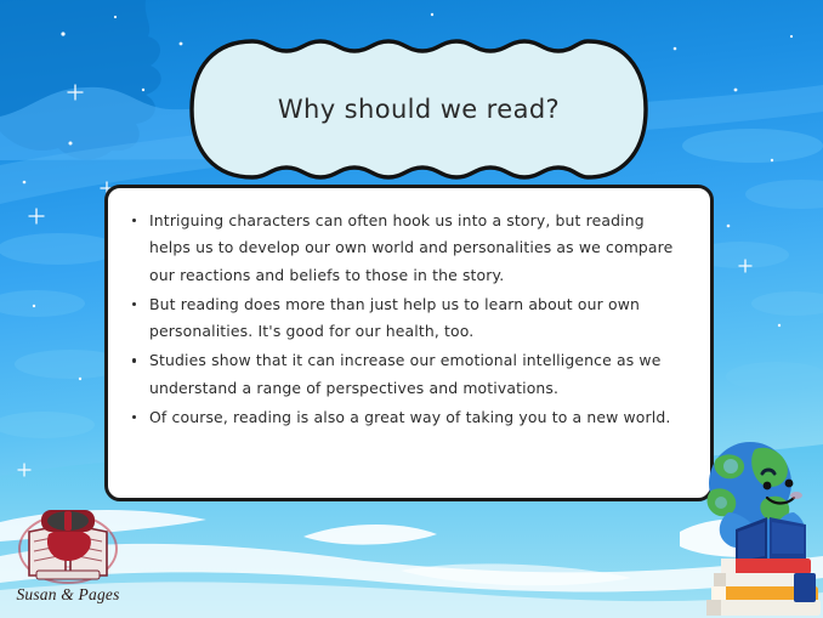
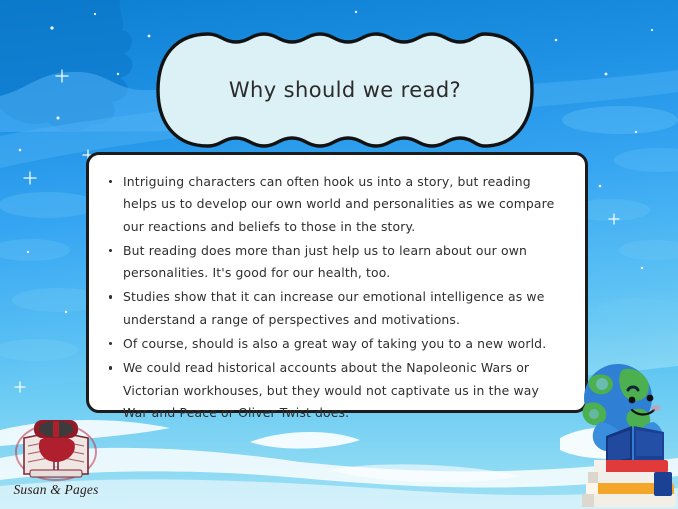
  Why should we read?
  Intriguing characters can often hook us into a story, but reading helps us to develop our own world and personalities as we compare our reactions and beliefs to those in the story.
  But reading does more than just help us to learn about our own personalities. It's good for our health, too.
  Studies show that it can increase our emotional intelligence as we understand a range of perspectives and motivations.
- Of course, reading is also a great way of taking you to a new world.
+ Of course, should is also a great way of taking you to a new world.
+ We could read historical accounts about the Napoleonic Wars or Victorian workhouses, but they would not captivate us in the way War and Peace or Oliver Twist does.
  Susan & Pages
